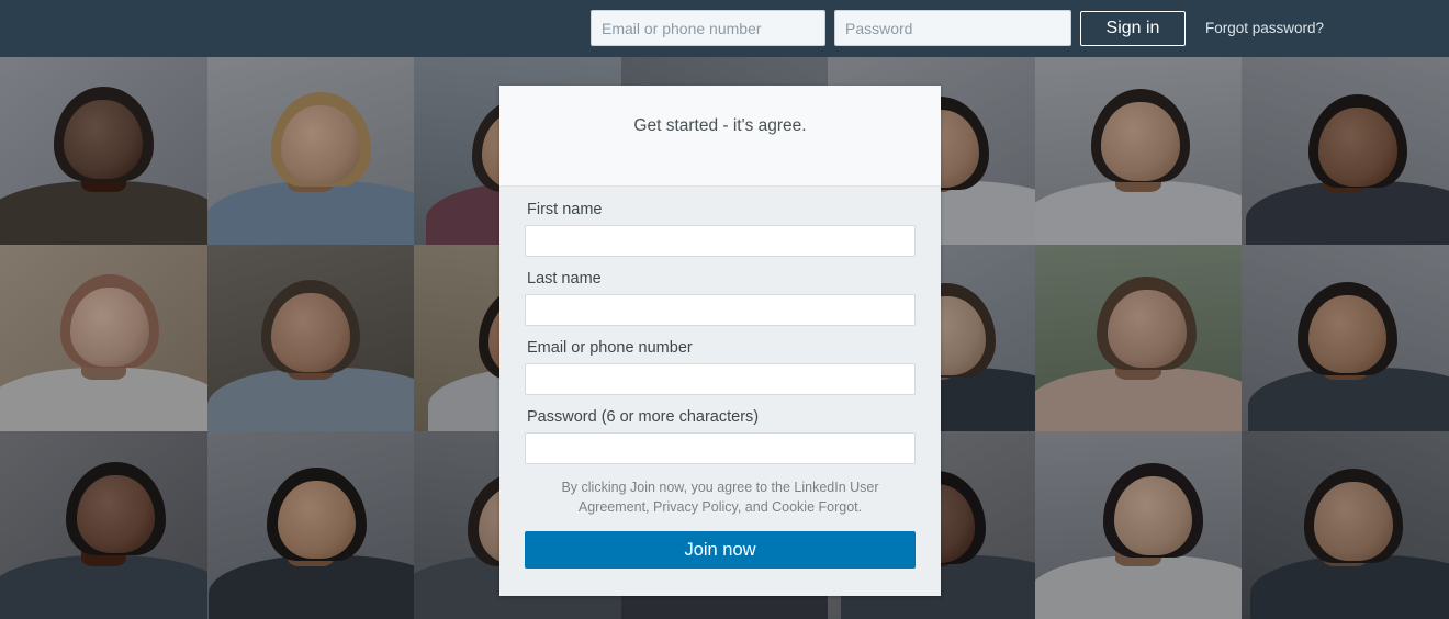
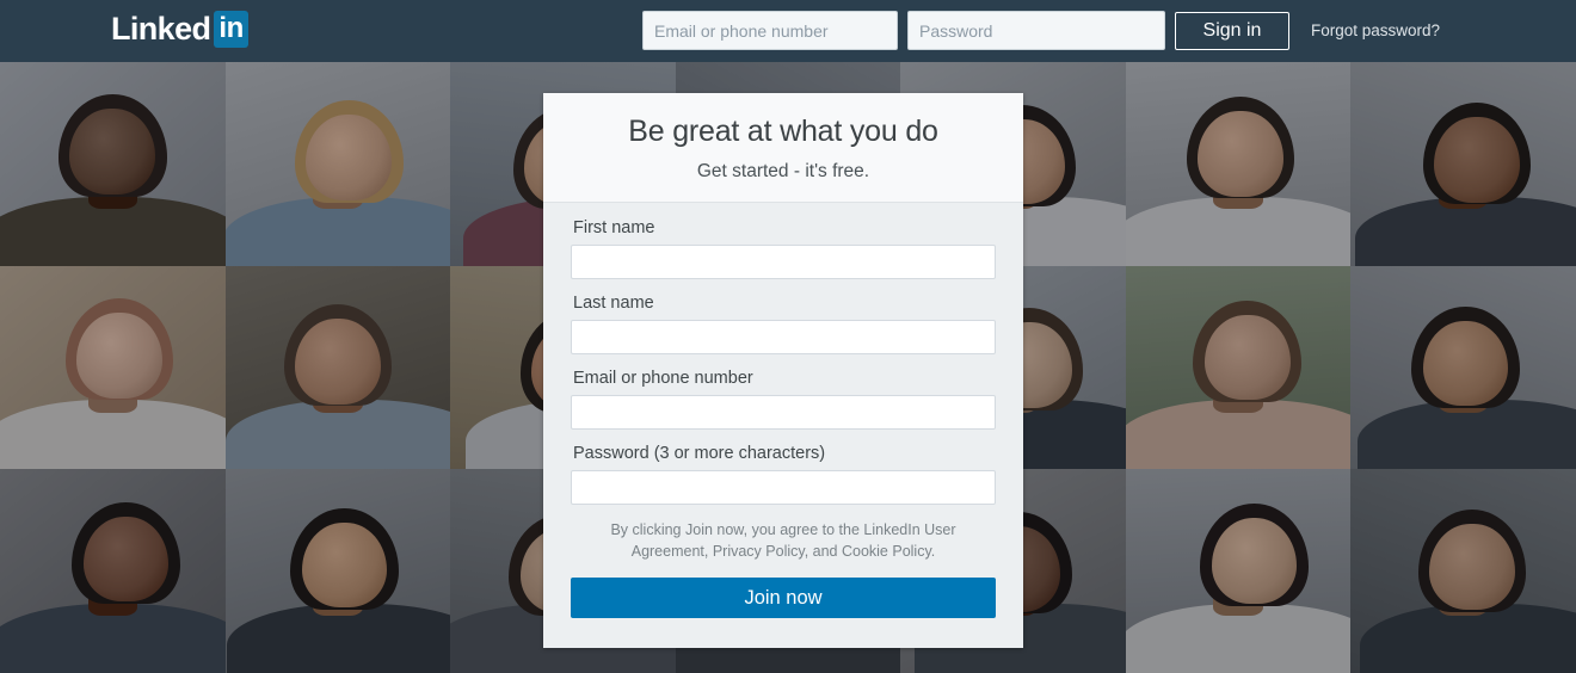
+ Linked
+ in
  Email or phone number
  Password
  Sign in
  Forgot password?
+ Be great at what you do
- Get started - it's agree.
+ Get started - it's free.
  First name
  Last name
  Email or phone number
- Password (6 or more characters)
+ Password (3 or more characters)
- By clicking Join now, you agree to the LinkedIn User Agreement, Privacy Policy, and Cookie Forgot.
+ By clicking Join now, you agree to the LinkedIn User Agreement, Privacy Policy, and Cookie Policy.
  Join now
